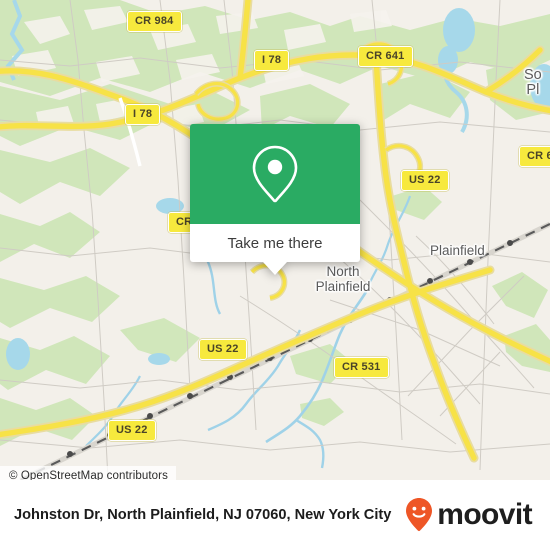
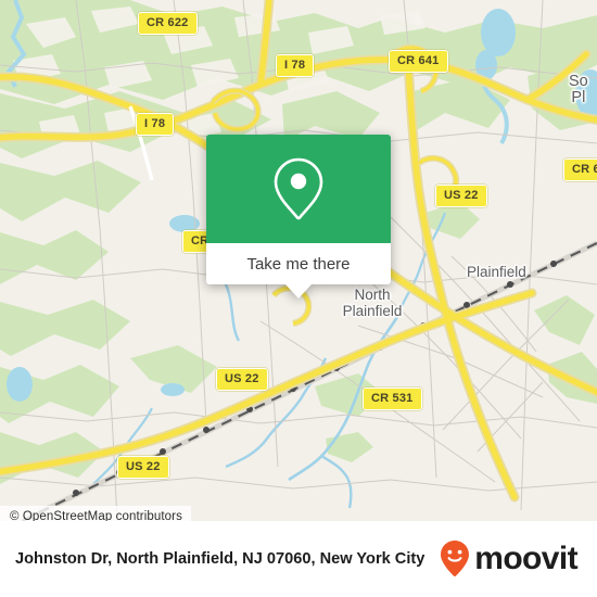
- CR 984
+ CR 622
  I 78
  CR 641
  I 78
  US 22
  CR
  US 22
  CR 531
  US 22
  So
  Pl
  Plainfield
  North
  Plainfield
  © OpenStreetMap contributors
  Take me there
  Johnston Dr, North Plainfield, NJ 07060, New York City
  moovit
